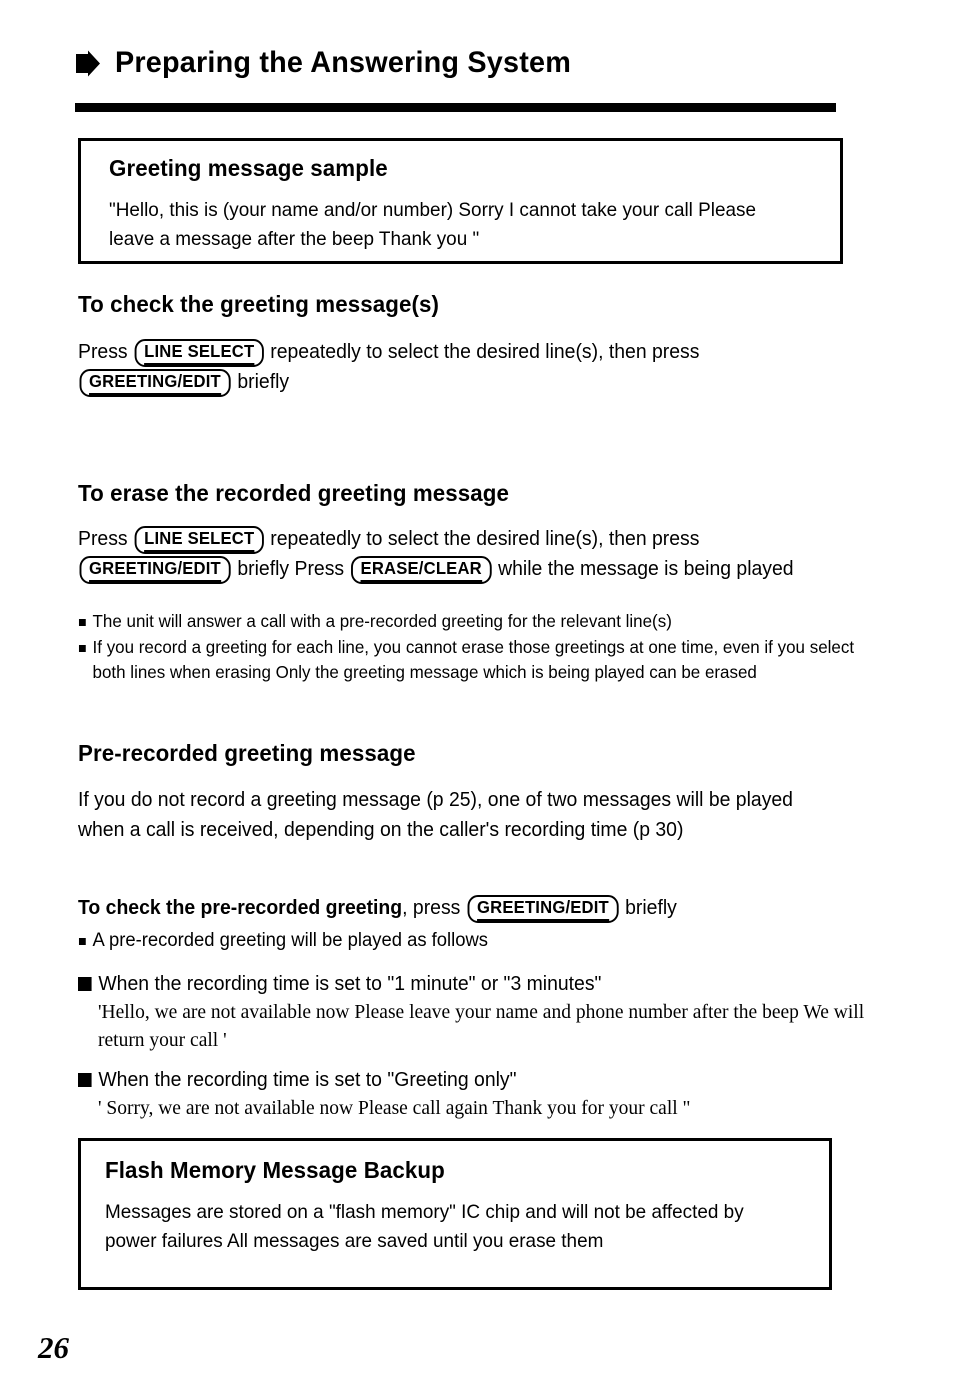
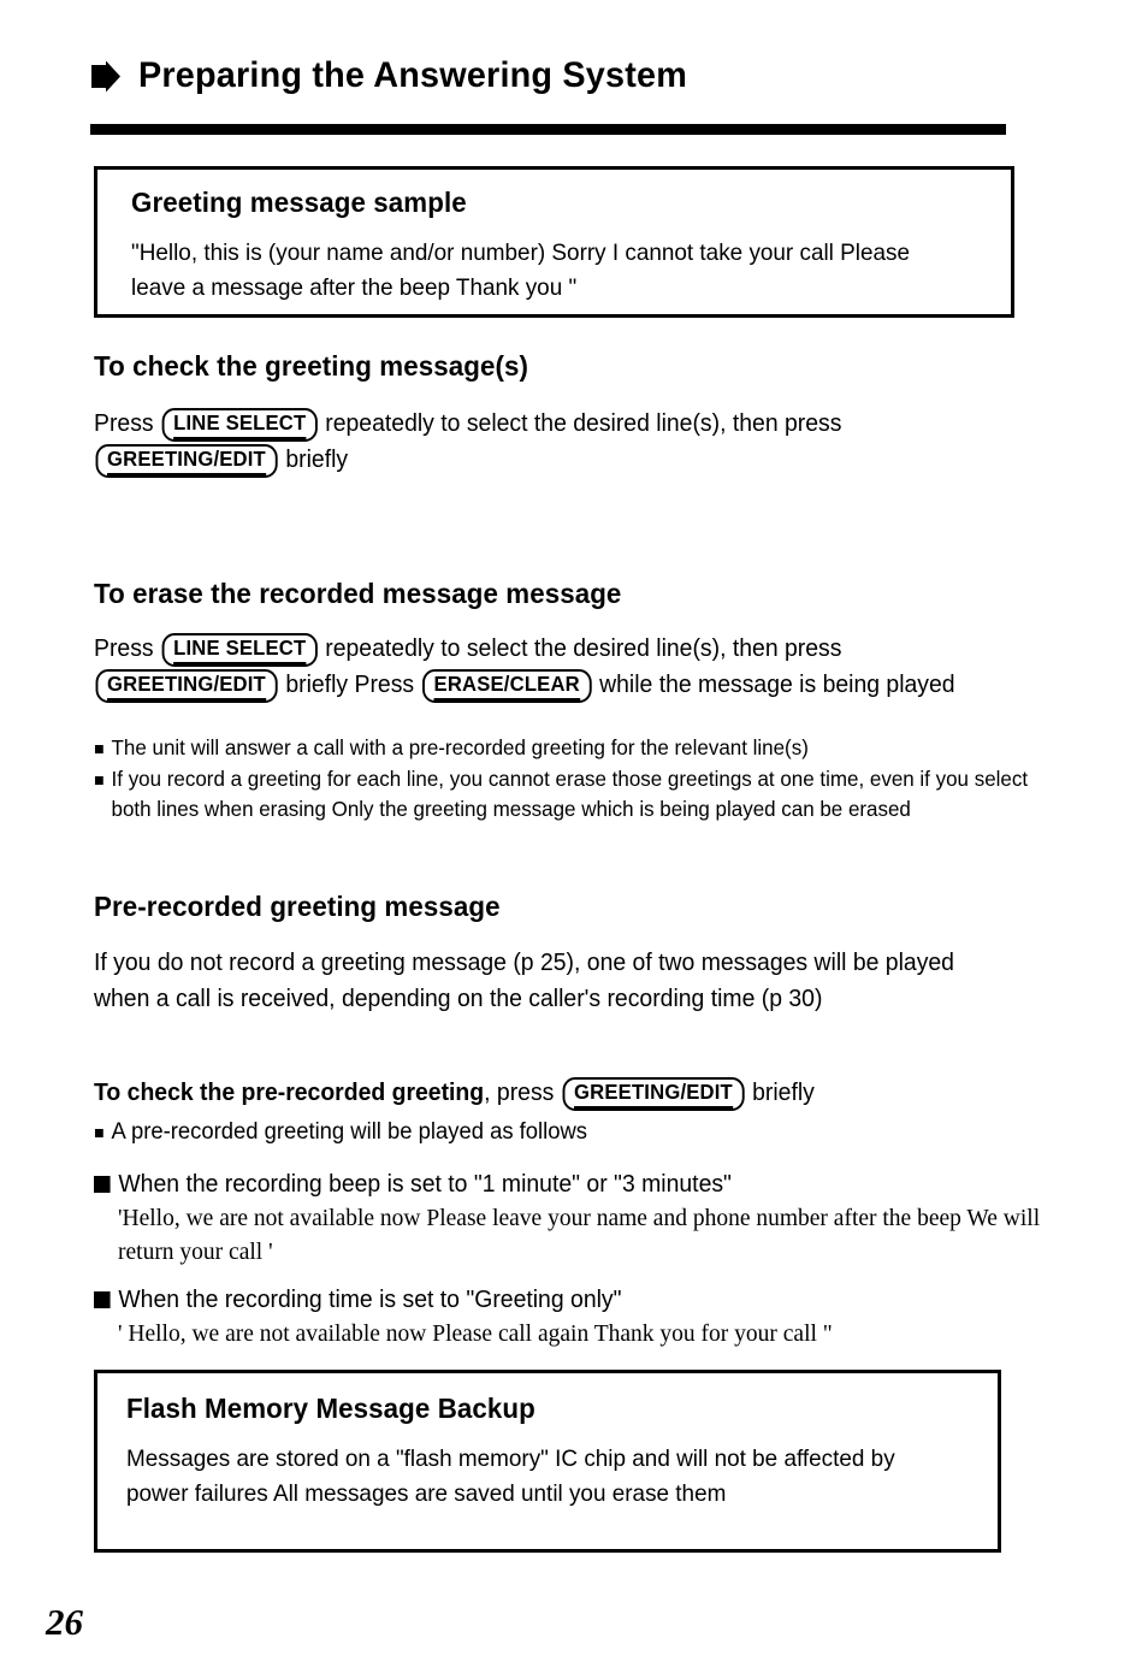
  Preparing the Answering System
  Greeting message sample
  "Hello, this is (your name and/or number) Sorry I cannot take your call Please leave a message after the beep Thank you "
  To check the greeting message(s)
  Press LINE SELECT repeatedly to select the desired line(s), then press GREETING/EDIT briefly
- To erase the recorded greeting message
+ To erase the recorded message message
  Press LINE SELECT repeatedly to select the desired line(s), then press GREETING/EDIT briefly Press ERASE/CLEAR while the message is being played
  The unit will answer a call with a pre-recorded greeting for the relevant line(s)
  If you record a greeting for each line, you cannot erase those greetings at one time, even if you select both lines when erasing Only the greeting message which is being played can be erased
  Pre-recorded greeting message
  If you do not record a greeting message (p 25), one of two messages will be played when a call is received, depending on the caller's recording time (p 30)
  To check the pre-recorded greeting, press GREETING/EDIT briefly
  A pre-recorded greeting will be played as follows
- When the recording time is set to "1 minute" or "3 minutes"
+ When the recording beep is set to "1 minute" or "3 minutes"
  'Hello, we are not available now Please leave your name and phone number after the beep We will return your call '
  When the recording time is set to "Greeting only"
- ' Sorry, we are not available now Please call again Thank you for your call "
+ ' Hello, we are not available now Please call again Thank you for your call "
  Flash Memory Message Backup
  Messages are stored on a "flash memory" IC chip and will not be affected by power failures All messages are saved until you erase them
  26
